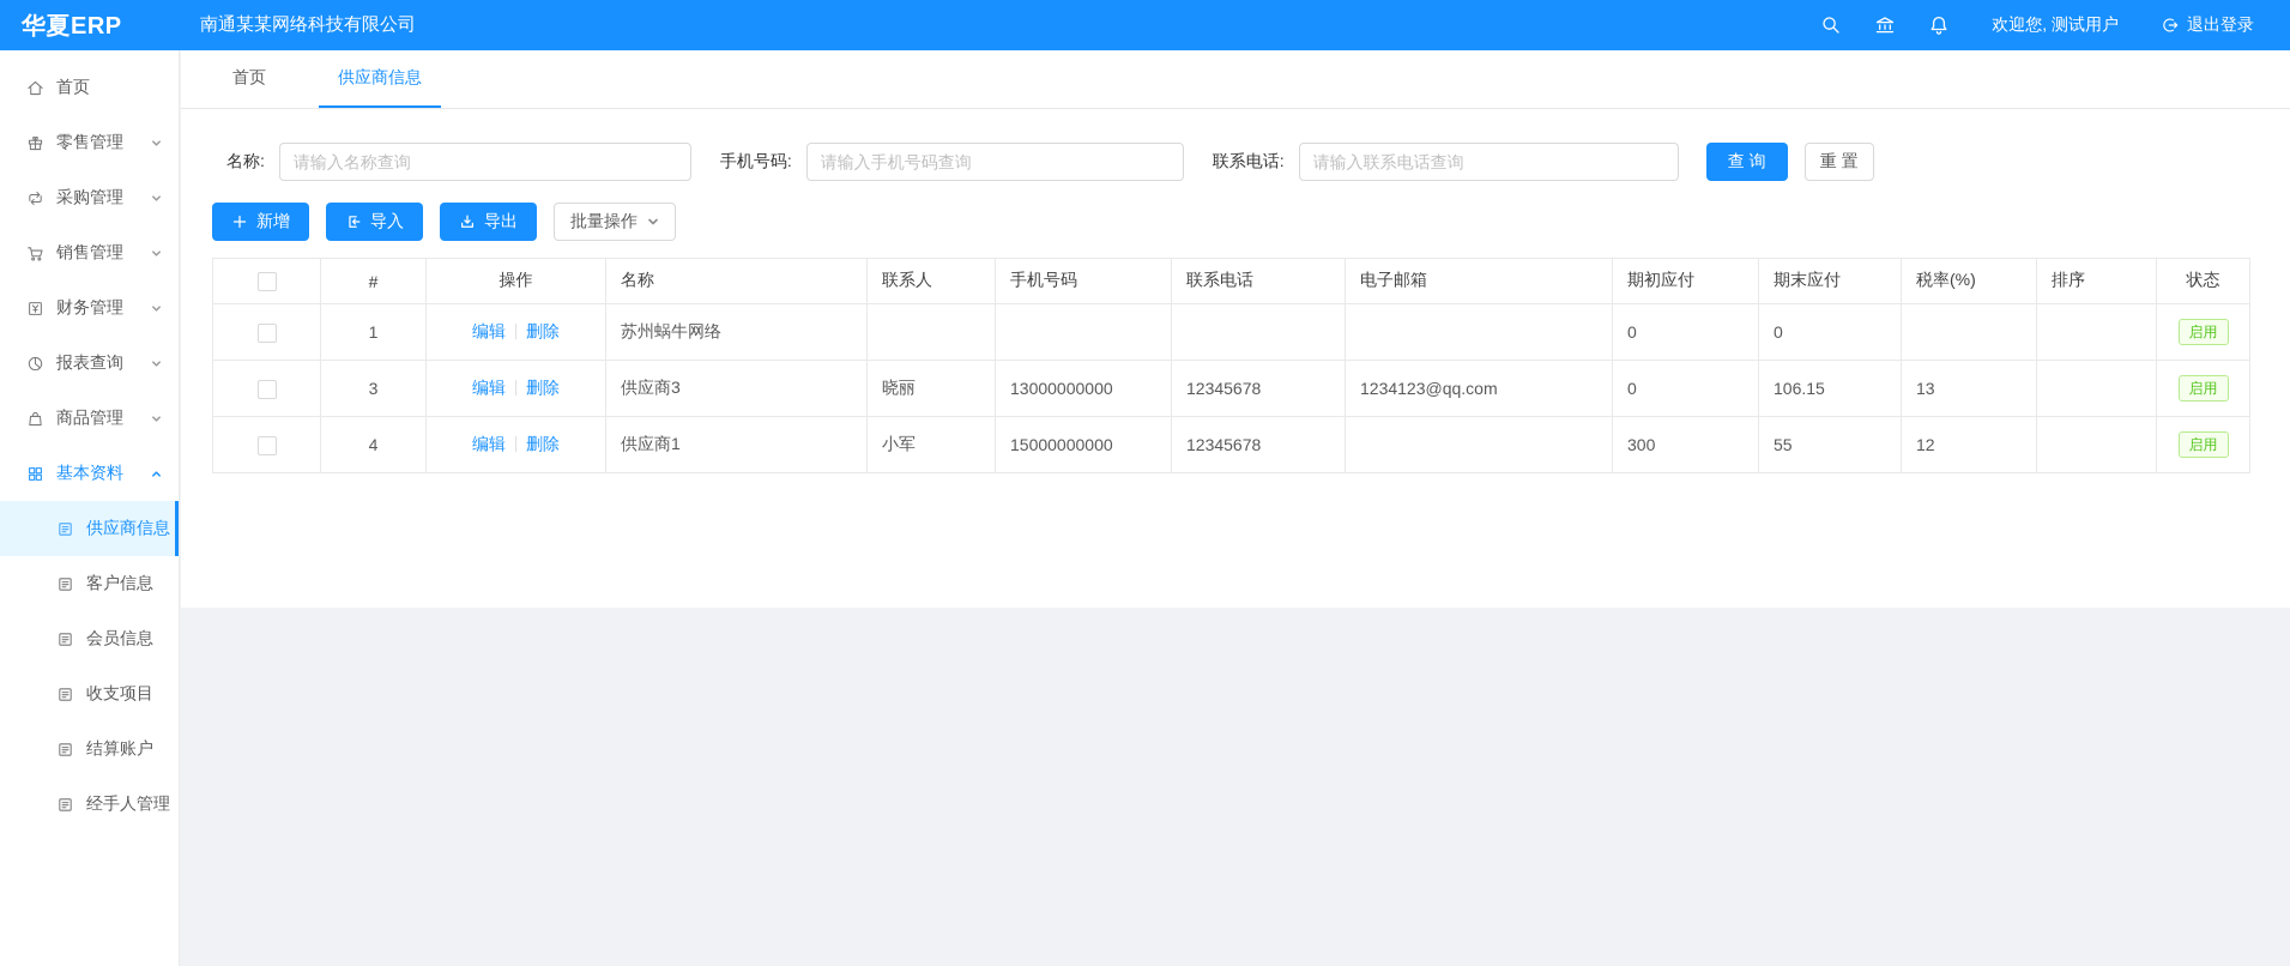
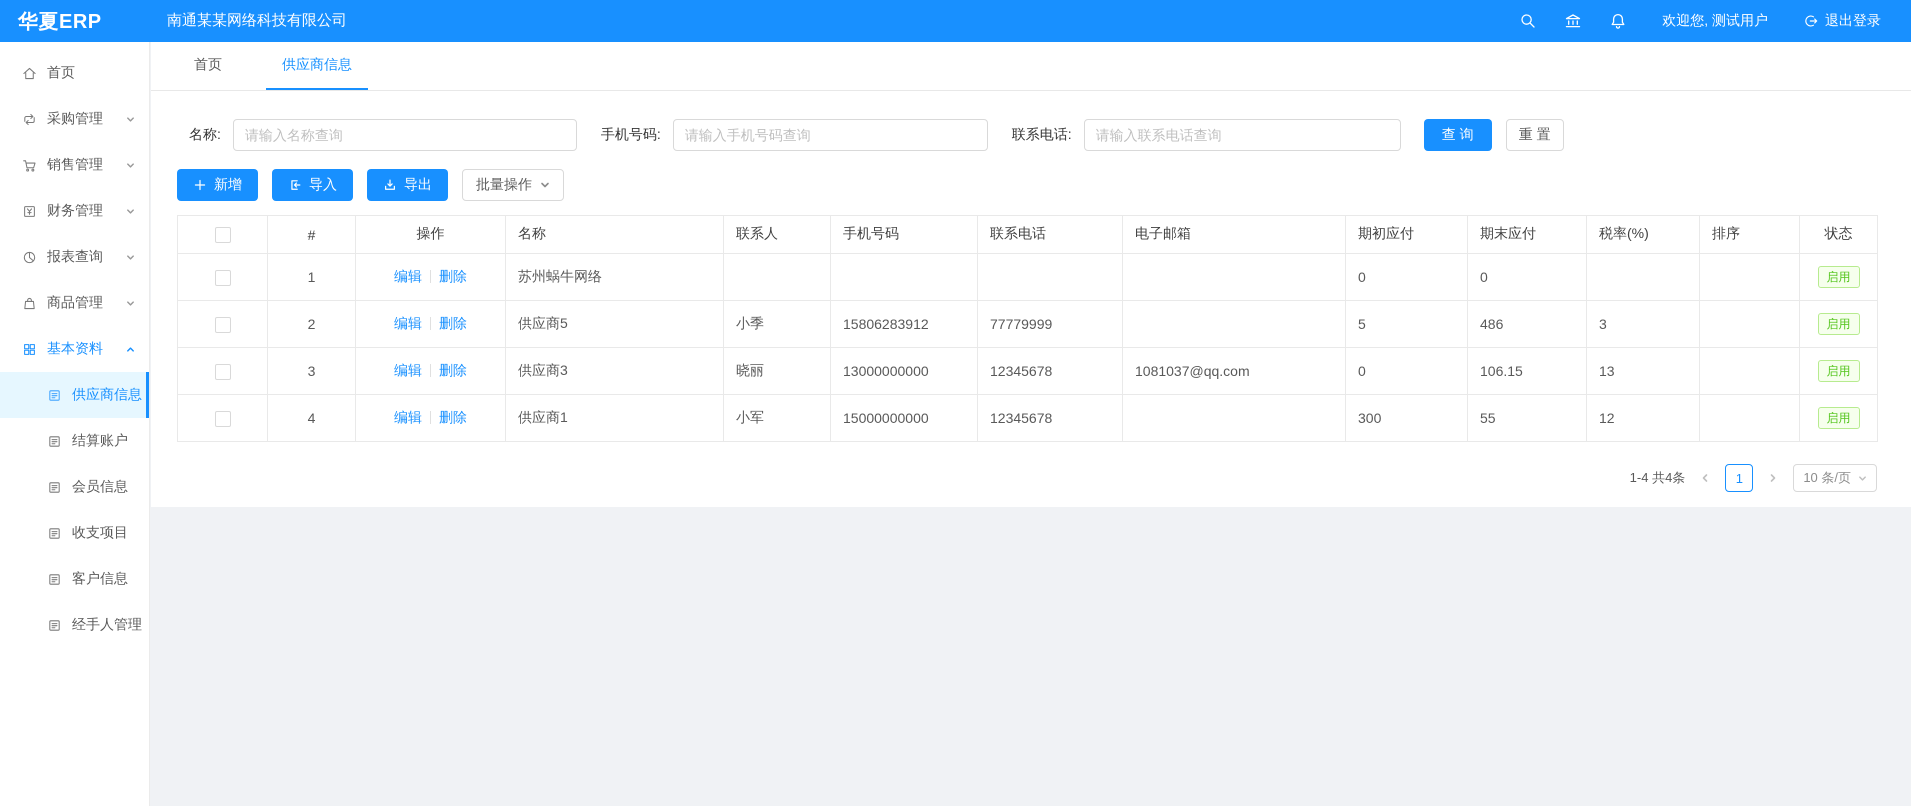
  华夏ERP
  南通某某网络科技有限公司
  欢迎您, 测试用户
  退出登录
  首页
- 零售管理
  采购管理
  销售管理
  财务管理
  报表查询
  商品管理
  基本资料
  供应商信息
- 客户信息
+ 结算账户
  会员信息
  收支项目
- 结算账户
+ 客户信息
  经手人管理
  首页
  供应商信息
  名称:
  请输入名称查询
  手机号码:
  请输入手机号码查询
  联系电话:
  请输入联系电话查询
  查 询
  重 置
  新增
  导入
  导出
  批量操作
  	#	操作	名称	联系人	手机号码	联系电话	电子邮箱	期初应付	期末应付	税率(%)	排序	状态
  	1	编辑 删除	苏州蜗牛网络					0	0			启用
+ 	2	编辑 删除	供应商5	小季	15806283912	77779999		5	486	3		启用
- 	3	编辑 删除	供应商3	晓丽	13000000000	12345678	1234123@qq.com	0	106.15	13		启用
+ 	3	编辑 删除	供应商3	晓丽	13000000000	12345678	1081037@qq.com	0	106.15	13		启用
  	4	编辑 删除	供应商1	小军	15000000000	12345678		300	55	12		启用
+ 1-4 共4条
+ 1
+ 10 条/页
